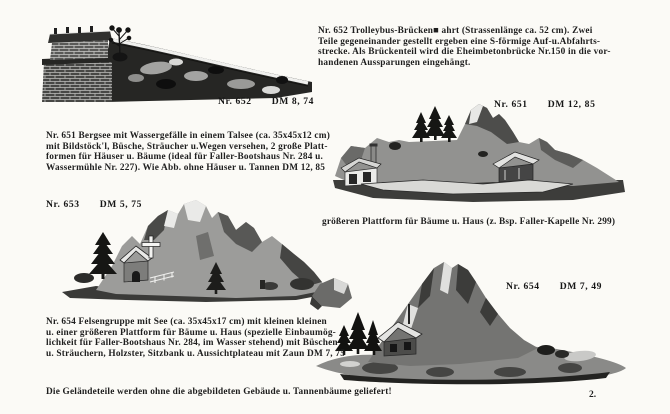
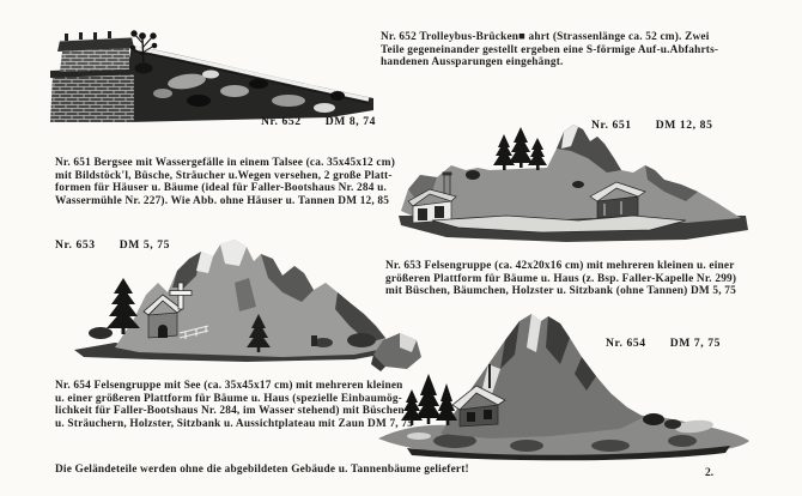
  Nr. 652
  DM 8, 74
  Nr. 651
  DM 12, 85
  Nr. 653
  DM 5, 75
  Nr. 654
- DM 7, 49
+ DM 7, 75
  Nr. 652 Trolleybus-Brücken■ ahrt (Strassenlänge ca. 52 cm). Zwei
  Teile gegeneinander gestellt ergeben eine S-förmige Auf-u.Abfahrts-
- strecke. Als Brückenteil wird die Eheimbetonbrücke Nr.150 in die vor-
  handenen Aussparungen eingehängt.
  Nr. 651 Bergsee mit Wassergefälle in einem Talsee (ca. 35x45x12 cm)
  mit Bildstöck'l, Büsche, Sträucher u.Wegen versehen, 2 große Platt-
  formen für Häuser u. Bäume (ideal für Faller-Bootshaus Nr. 284 u.
  Wassermühle Nr. 227). Wie Abb. ohne Häuser u. Tannen DM 12, 85
+ Nr. 653 Felsengruppe (ca. 42x20x16 cm) mit mehreren kleinen u. einer
  größeren Plattform für Bäume u. Haus (z. Bsp. Faller-Kapelle Nr. 299)
+ mit Büschen, Bäumchen, Holzster u. Sitzbank (ohne Tannen) DM 5, 75
- Nr. 654 Felsengruppe mit See (ca. 35x45x17 cm) mit kleinen kleinen
+ Nr. 654 Felsengruppe mit See (ca. 35x45x17 cm) mit mehreren kleinen
  u. einer größeren Plattform für Bäume u. Haus (spezielle Einbaumög-
  lichkeit für Faller-Bootshaus Nr. 284, im Wasser stehend) mit Büschen
  u. Sträuchern, Holzster, Sitzbank u. Aussichtplateau mit Zaun DM 7, 75
  Die Geländeteile werden ohne die abgebildeten Gebäude u. Tannenbäume geliefert!
  2.
